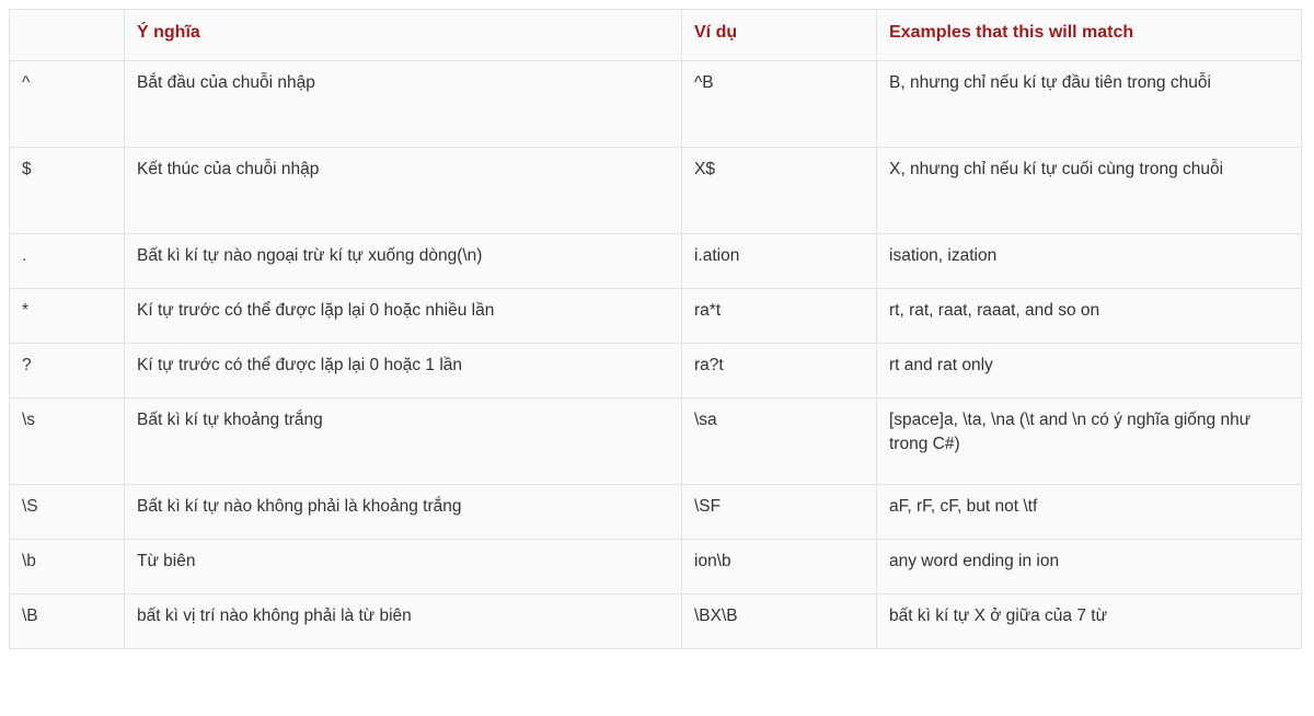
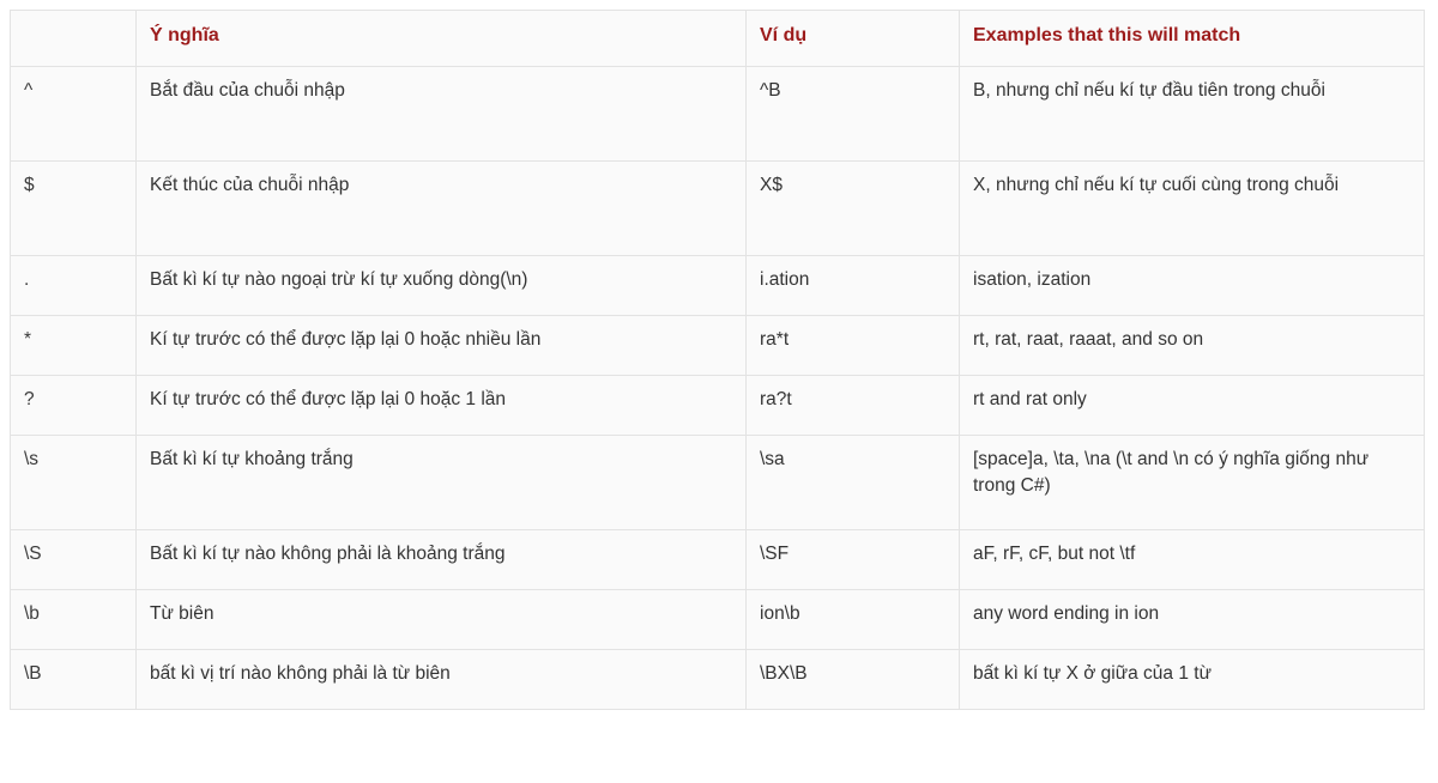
  	Ý nghĩa	Ví dụ	Examples that this will match
  ^	Bắt đầu của chuỗi nhập	^B	B, nhưng chỉ nếu kí tự đầu tiên trong chuỗi
  $	Kết thúc của chuỗi nhập	X$	X, nhưng chỉ nếu kí tự cuối cùng trong chuỗi
  .	Bất kì kí tự nào ngoại trừ kí tự xuống dòng(\n)	i.ation	isation, ization
  *	Kí tự trước có thể được lặp lại 0 hoặc nhiều lần	ra*t	rt, rat, raat, raaat, and so on
  ?	Kí tự trước có thể được lặp lại 0 hoặc 1 lần	ra?t	rt and rat only
  \s	Bất kì kí tự khoảng trắng	\sa	[space]a, \ta, \na (\t and \n có ý nghĩa giống như trong C#)
  \S	Bất kì kí tự nào không phải là khoảng trắng	\SF	aF, rF, cF, but not \tf
  \b	Từ biên	ion\b	any word ending in ion
- \B	bất kì vị trí nào không phải là từ biên	\BX\B	bất kì kí tự X ở giữa của 7 từ
+ \B	bất kì vị trí nào không phải là từ biên	\BX\B	bất kì kí tự X ở giữa của 1 từ
